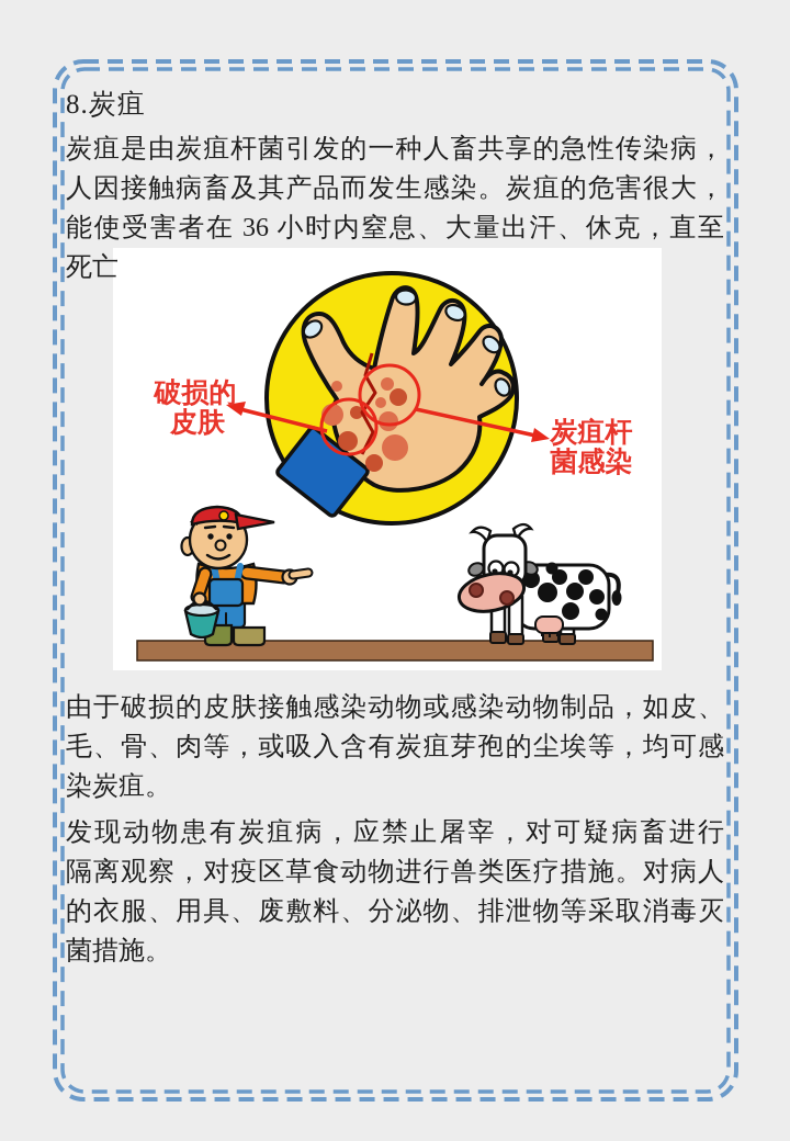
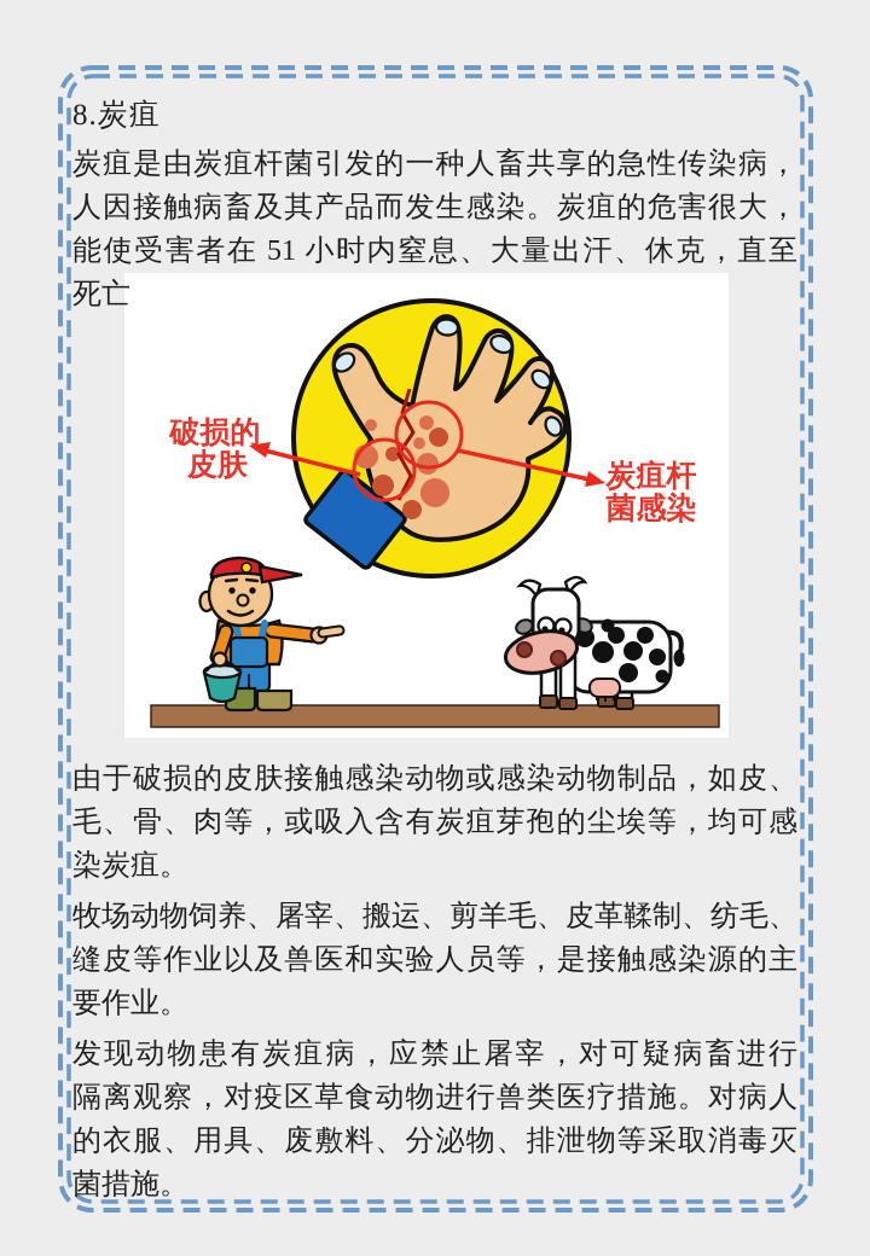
  8.炭疽
  炭疽是由炭疽杆菌引发的一种人畜共享的急性传染病，
  人因接触病畜及其产品而发生感染。炭疽的危害很大，
- 能使受害者在 36 小时内窒息、大量出汗、休克，直至
+ 能使受害者在 51 小时内窒息、大量出汗、休克，直至
  死亡
  破损的
  皮肤
  炭疽杆
  菌感染
  由于破损的皮肤接触感染动物或感染动物制品，如皮、
  毛、骨、肉等，或吸入含有炭疽芽孢的尘埃等，均可感
  染炭疽。
+ 牧场动物饲养、屠宰、搬运、剪羊毛、皮革鞣制、纺毛、
+ 缝皮等作业以及兽医和实验人员等，是接触感染源的主
+ 要作业。
  发现动物患有炭疽病，应禁止屠宰，对可疑病畜进行
  隔离观察，对疫区草食动物进行兽类医疗措施。对病人
  的衣服、用具、废敷料、分泌物、排泄物等采取消毒灭
  菌措施。
